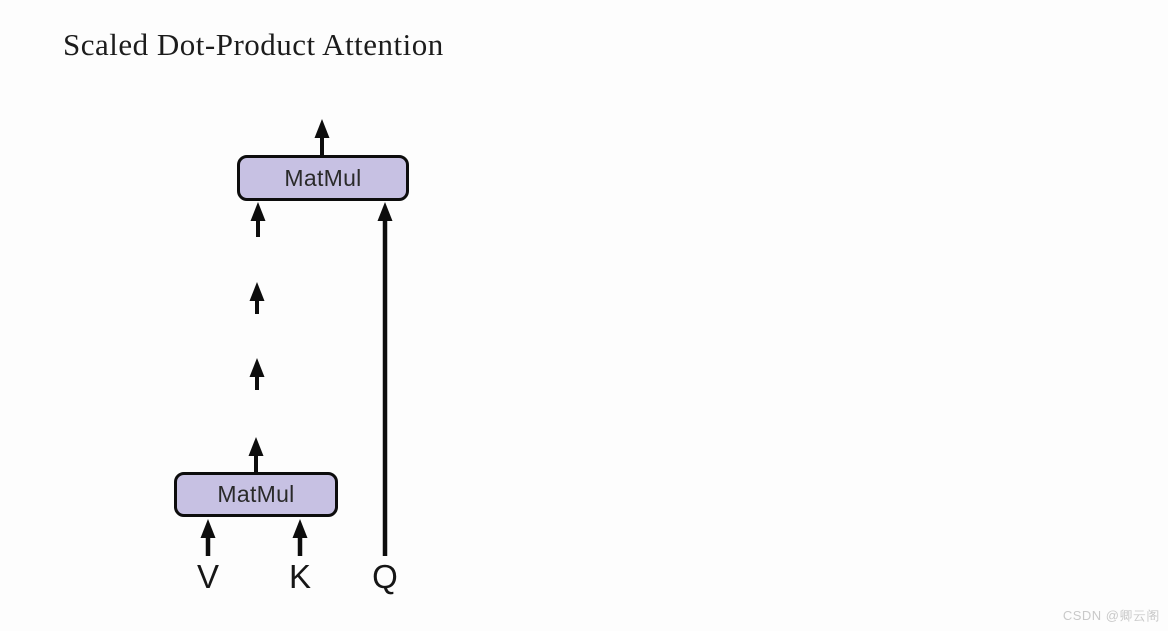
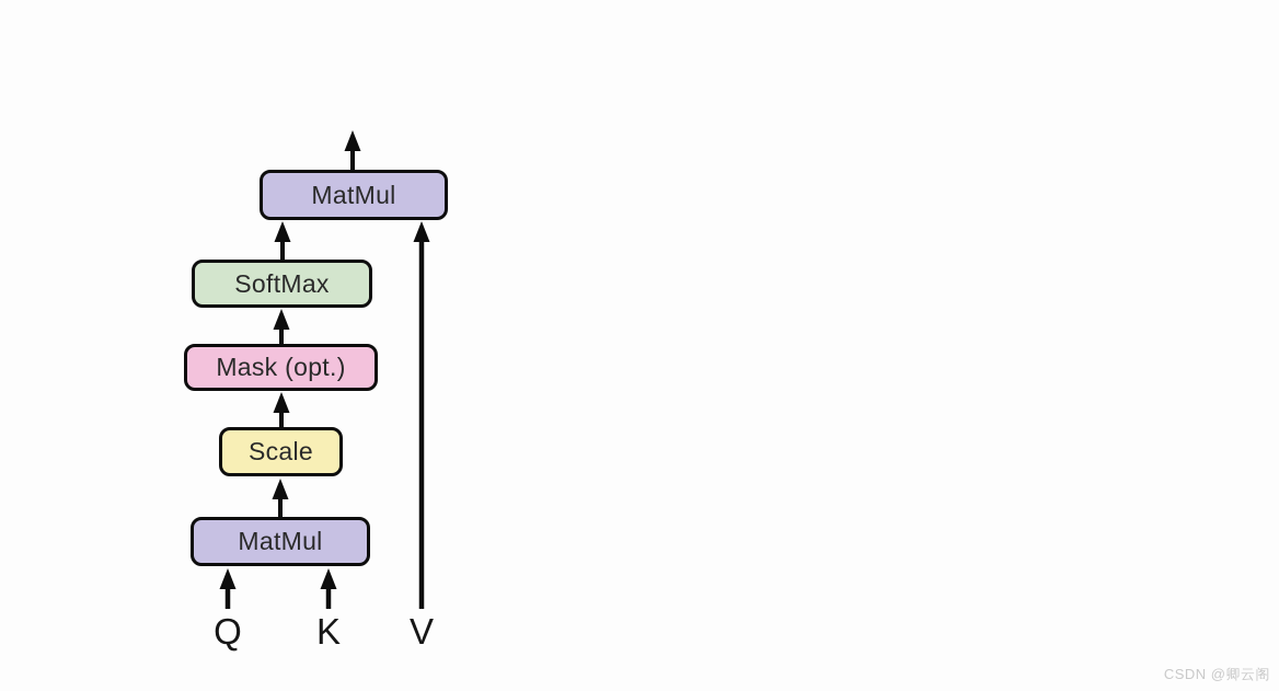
- Scaled Dot-Product Attention
  MatMul
+ SoftMax
+ Mask (opt.)
+ Scale
  MatMul
- V
+ Q
  K
- Q
+ V
  CSDN @卿云阁
